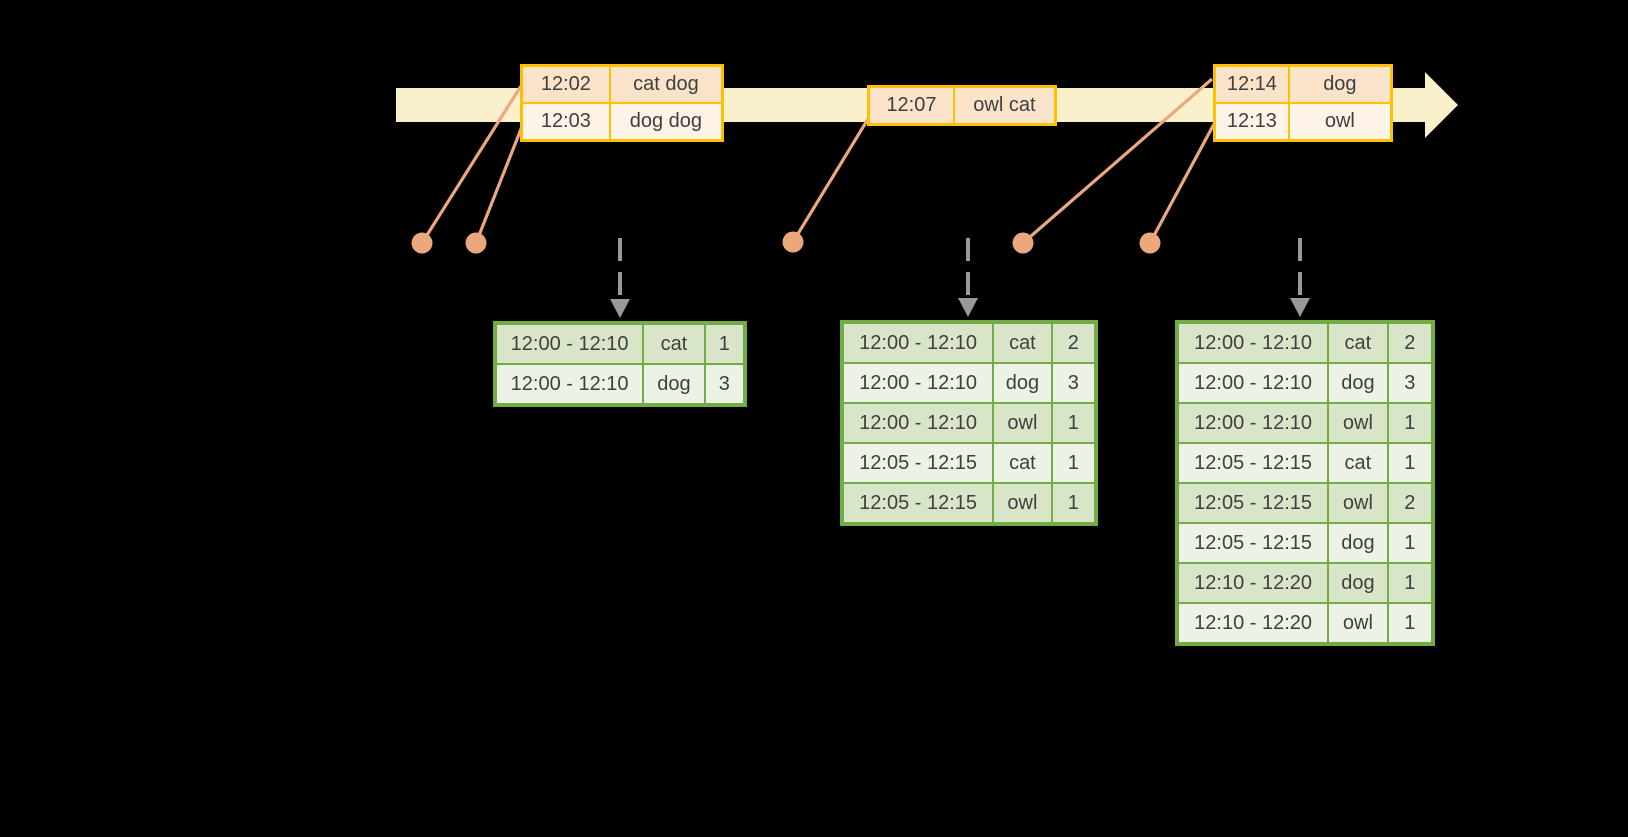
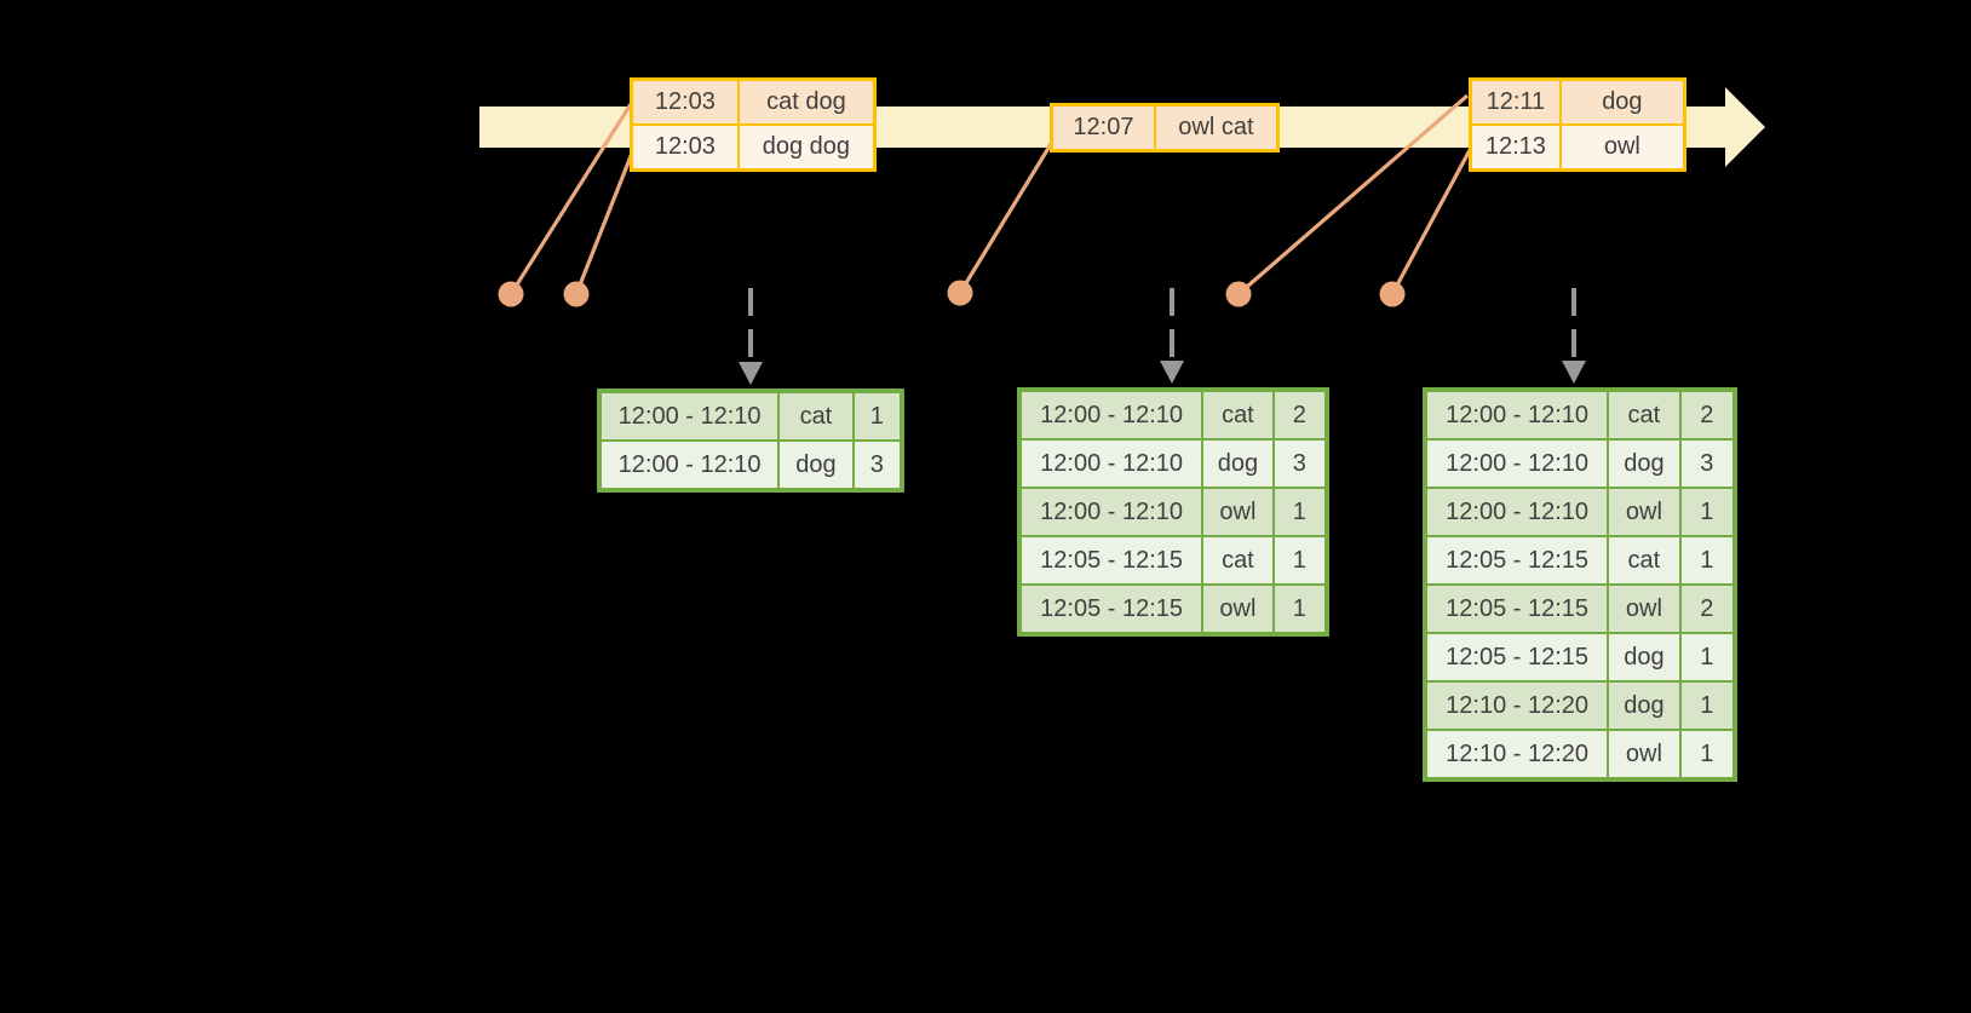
- 12:02	cat dog
+ 12:03	cat dog
  12:03	dog dog
  12:07	owl cat
- 12:14	dog
+ 12:11	dog
  12:13	owl
  12:00 - 12:10	cat	1
  12:00 - 12:10	dog	3
  12:00 - 12:10	cat	2
  12:00 - 12:10	dog	3
  12:00 - 12:10	owl	1
  12:05 - 12:15	cat	1
  12:05 - 12:15	owl	1
  12:00 - 12:10	cat	2
  12:00 - 12:10	dog	3
  12:00 - 12:10	owl	1
  12:05 - 12:15	cat	1
  12:05 - 12:15	owl	2
  12:05 - 12:15	dog	1
  12:10 - 12:20	dog	1
  12:10 - 12:20	owl	1
